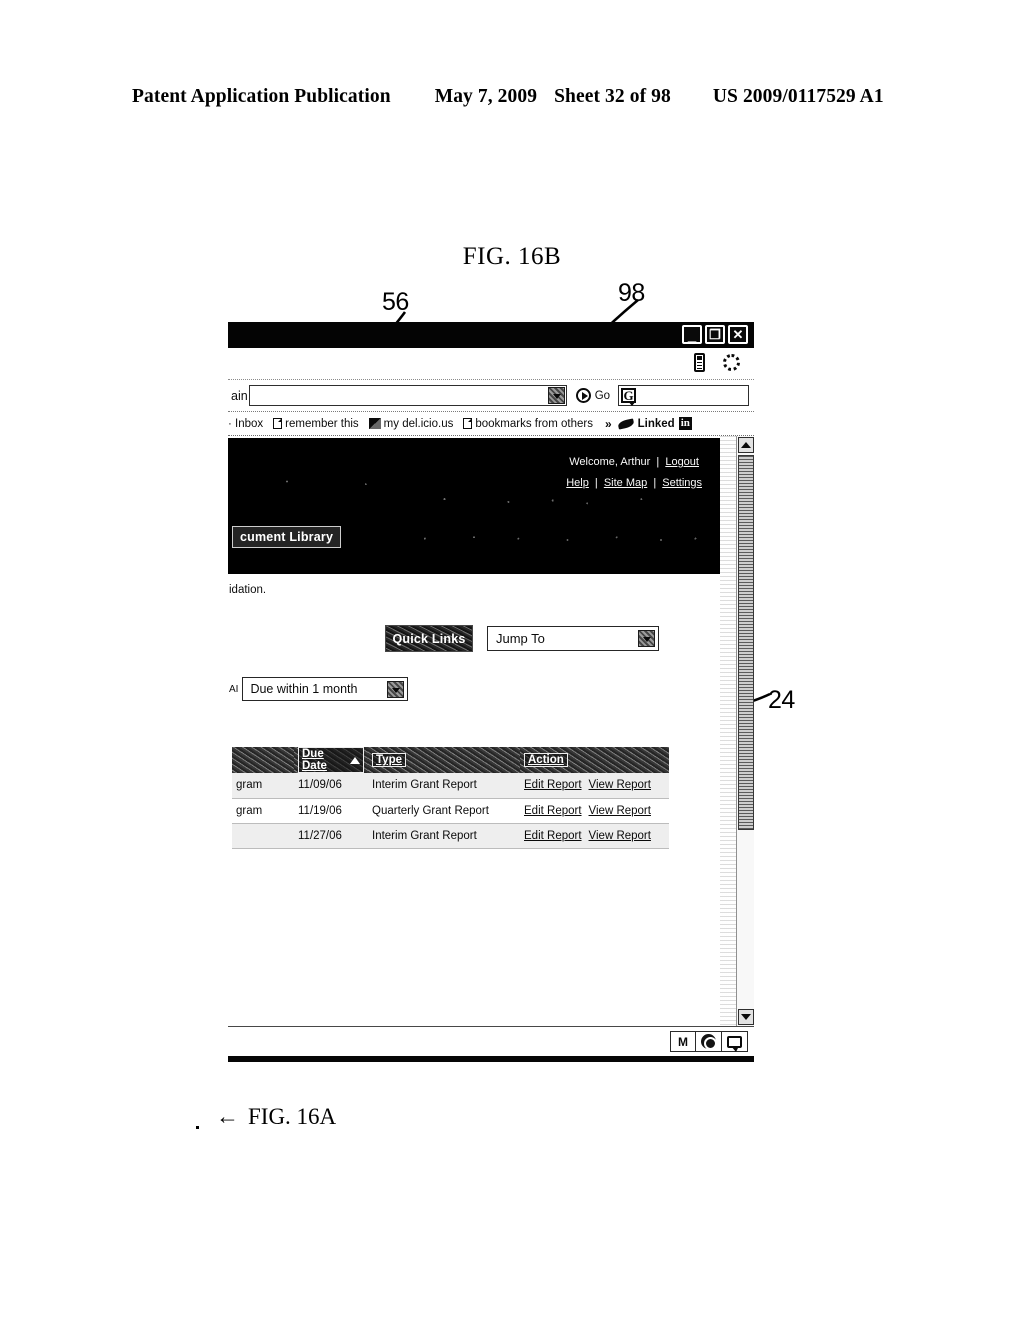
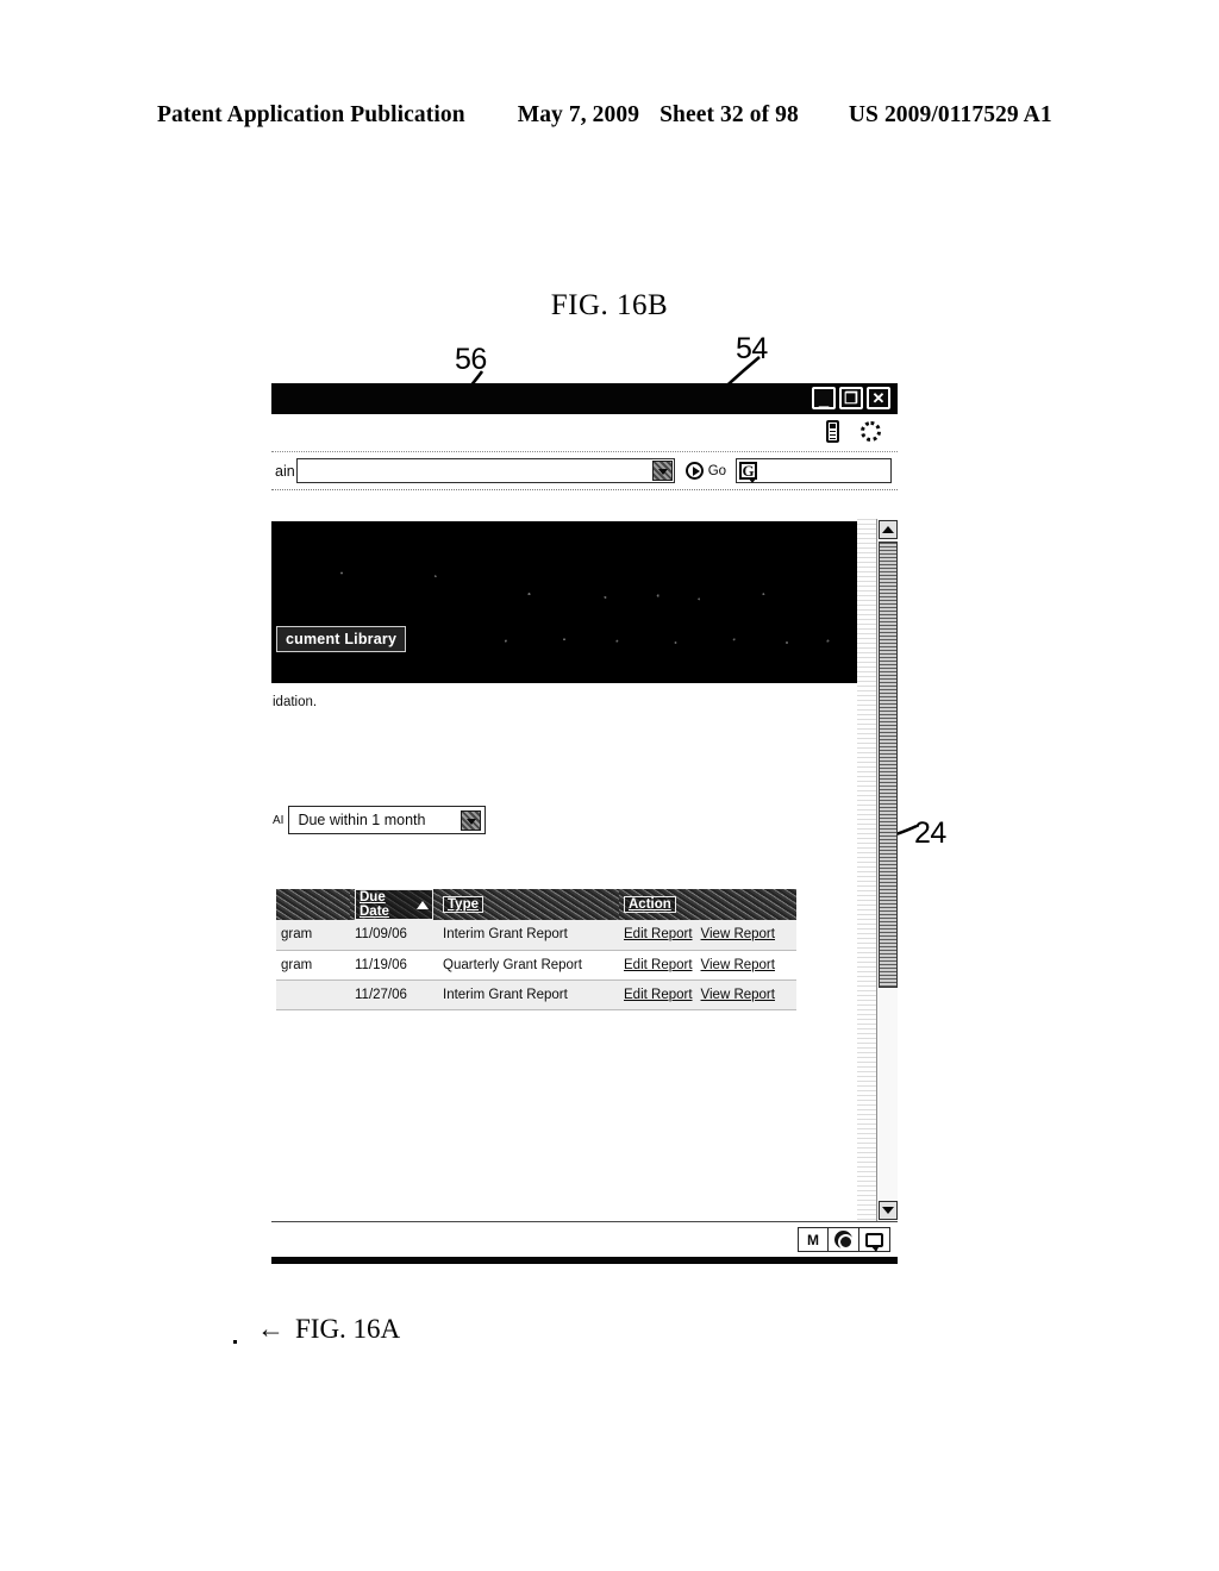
  Patent Application Publication
  May 7, 2009
  Sheet 32 of 98
  US 2009/0117529 A1
  FIG. 16B
  56
- 98
+ 54
  24
  _
  ❐
  ✕
  ain
  Go
  G
- · Inbox
- remember this
- my del.icio.us
- bookmarks from others
- »
- Linked
- in
- Welcome, Arthur | Logout
- Help | Site Map | Settings
  cument Library
  idation.
- Quick Links
- Jump To
  AI
  Due within 1 month
  	Due Date	Type	Action
  gram	11/09/06	Interim Grant Report	Edit Report View Report
  gram	11/19/06	Quarterly Grant Report	Edit Report View Report
  	11/27/06	Interim Grant Report	Edit Report View Report
  M
  ←
  FIG. 16A
